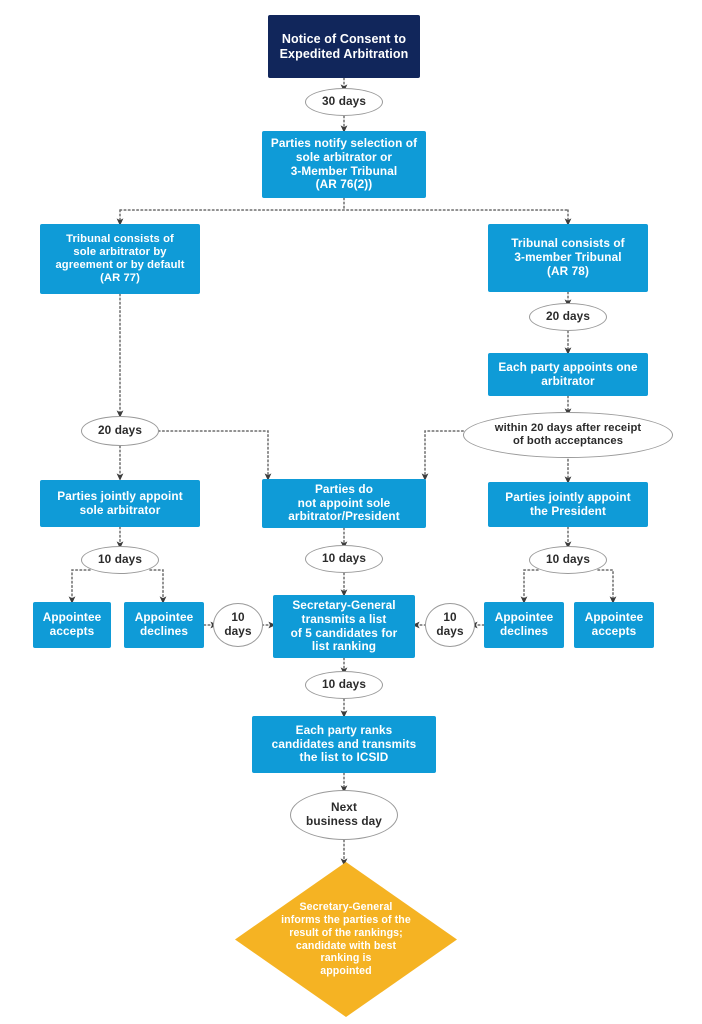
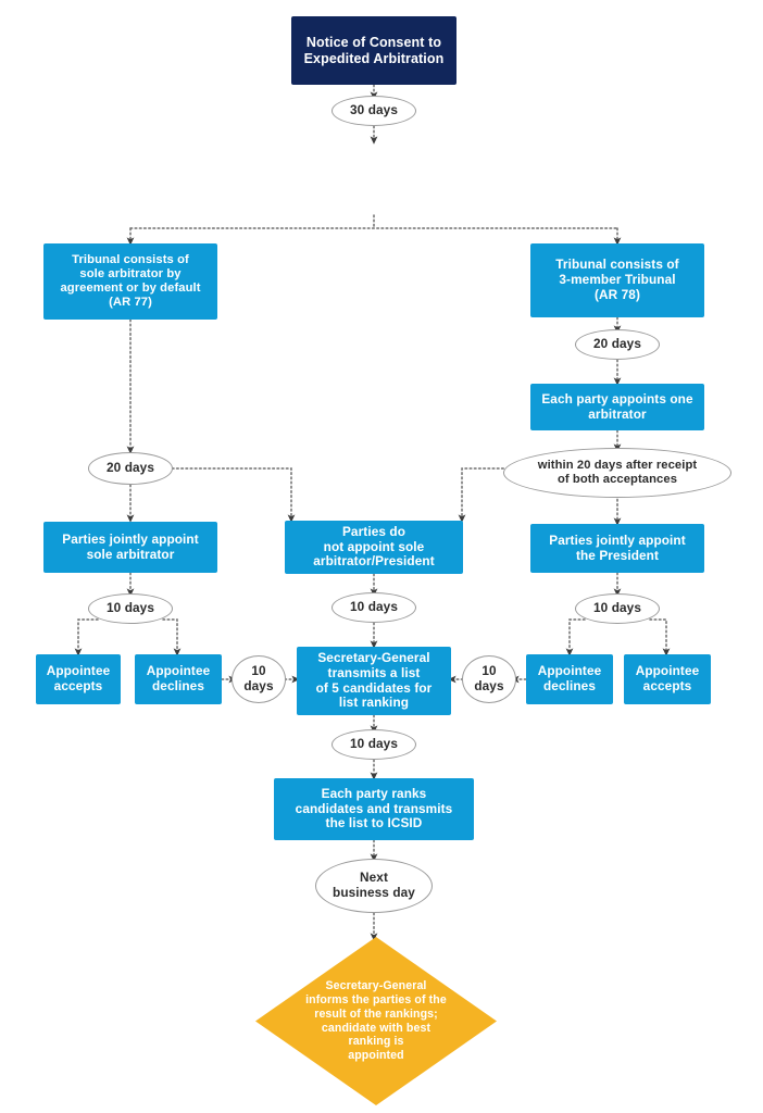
  Notice of Consent to
  Expedited Arbitration
  30 days
- Parties notify selection of
- sole arbitrator or
- 3-Member Tribunal
- (AR 76(2))
  Tribunal consists of
  sole arbitrator by
  agreement or by default
  (AR 77)
  Tribunal consists of
  3-member Tribunal
  (AR 78)
  20 days
  Each party appoints one
  arbitrator
  20 days
  within 20 days after receipt
  of both acceptances
  Parties jointly appoint
  sole arbitrator
  Parties do
  not appoint sole
  arbitrator/President
  Parties jointly appoint
  the President
  10 days
  10 days
  10 days
  Appointee
  accepts
  Appointee
  declines
  10
  days
  Secretary-General
  transmits a list
  of 5 candidates for
  list ranking
  10
  days
  Appointee
  declines
  Appointee
  accepts
  10 days
  Each party ranks
  candidates and transmits
  the list to ICSID
  Next
  business day
  Secretary-General
  informs the parties of the
  result of the rankings;
  candidate with best
  ranking is
  appointed
